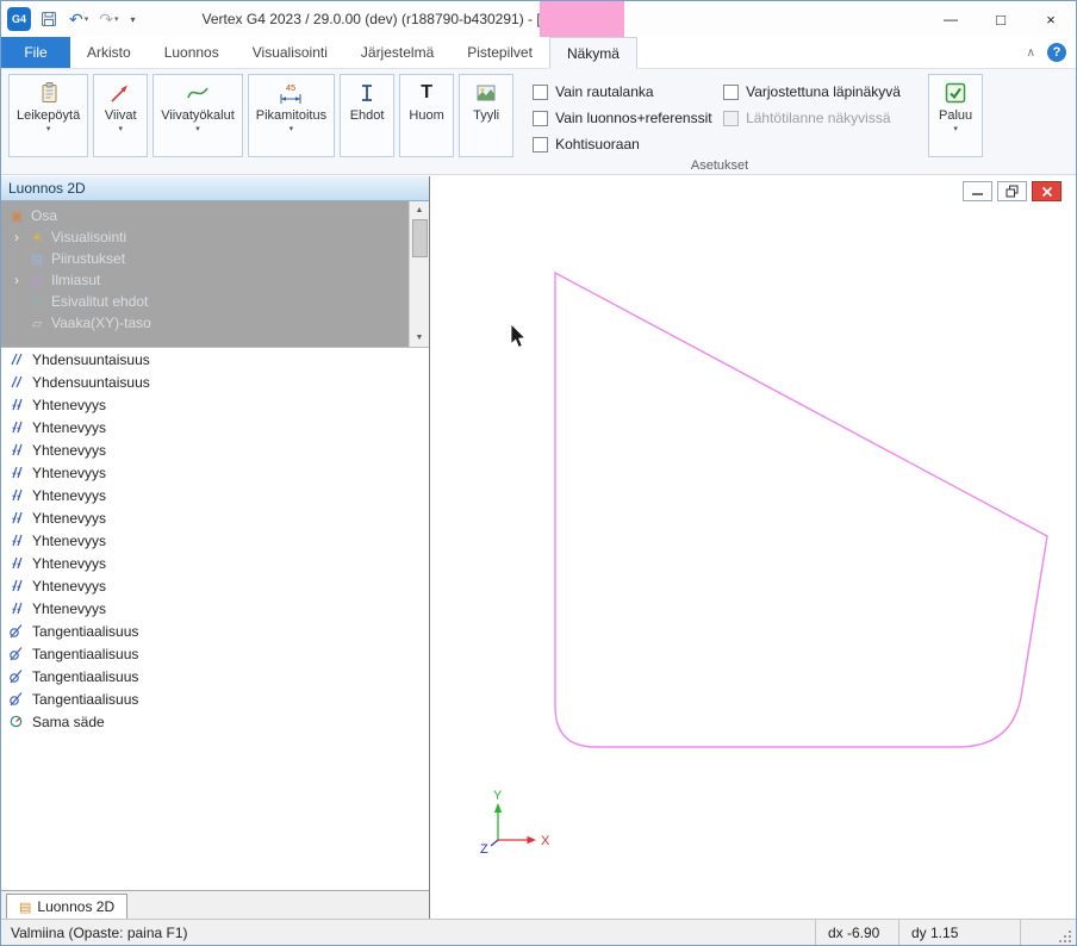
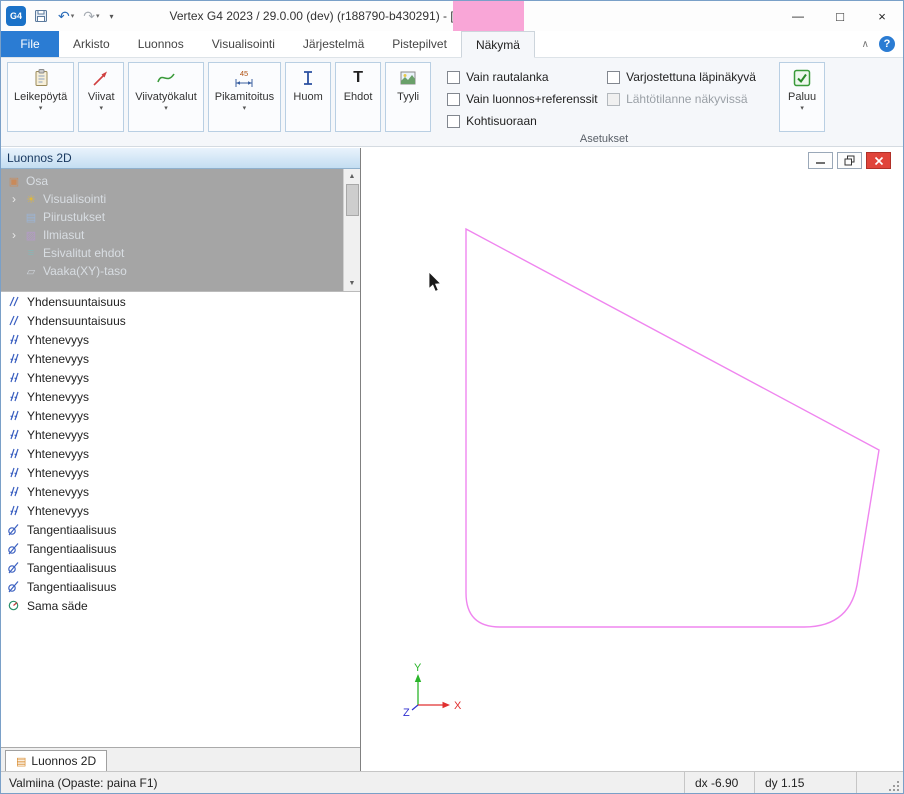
  G4
  ↶
  ↷
  ▾
  Vertex G4 2023 / 29.0.00 (dev) (r188790-b430291) -
  —
  □
  ×
  File
  Arkisto
  Luonnos
  Visualisointi
  Järjestelmä
  Pistepilvet
  Näkymä
  ∧
  ?
  Leikepöytä
  Viivat
  Viivatyökalut
  45
  Pikamitoitus
- Ehdot
+ Huom
  T
- Huom
+ Ehdot
  Tyyli
  Vain rautalanka
  Vain luonnos+referenssit
  Kohtisuoraan
  Varjostettuna läpinäkyvä
  Lähtötilanne näkyvissä
  Asetukset
  Paluu
  Luonnos 2D
  ▣
  Osa
  ›
  ☀
  Visualisointi
  ▤
  Piirustukset
  ›
  ▨
  Ilmiasut
  ≡
  Esivalitut ehdot
  ▱
  Vaaka(XY)-taso
  Yhdensuuntaisuus
  Yhdensuuntaisuus
  Yhtenevyys
  Yhtenevyys
  Yhtenevyys
  Yhtenevyys
  Yhtenevyys
  Yhtenevyys
  Yhtenevyys
  Yhtenevyys
  Yhtenevyys
  Yhtenevyys
  Tangentiaalisuus
  Tangentiaalisuus
  Tangentiaalisuus
  Tangentiaalisuus
  Sama säde
  ▤
  Luonnos 2D
  Y
  X
  Z
  Valmiina (Opaste: paina F1)
  dx -6.90
  dy 1.15
